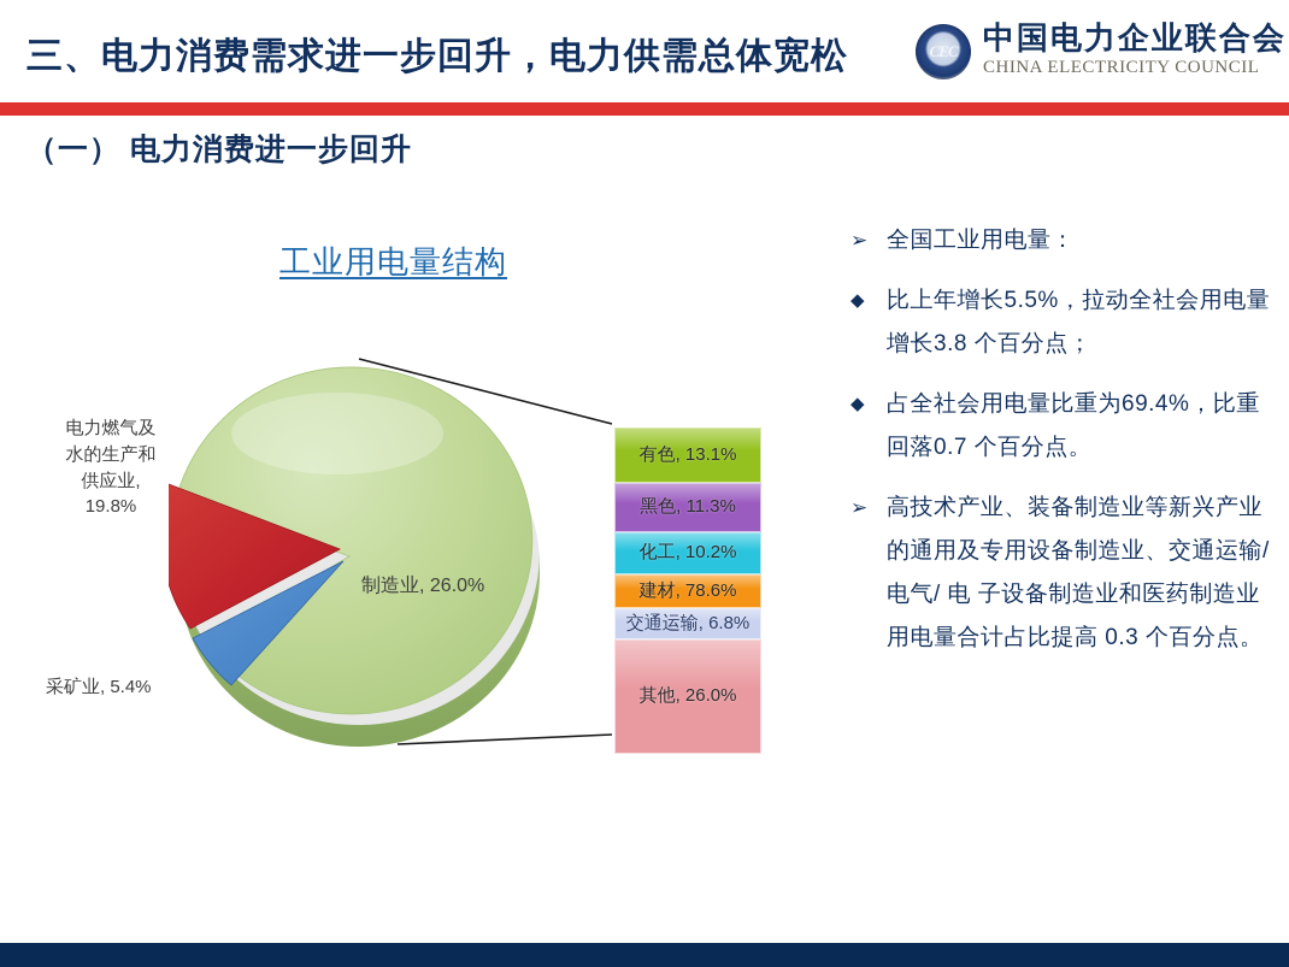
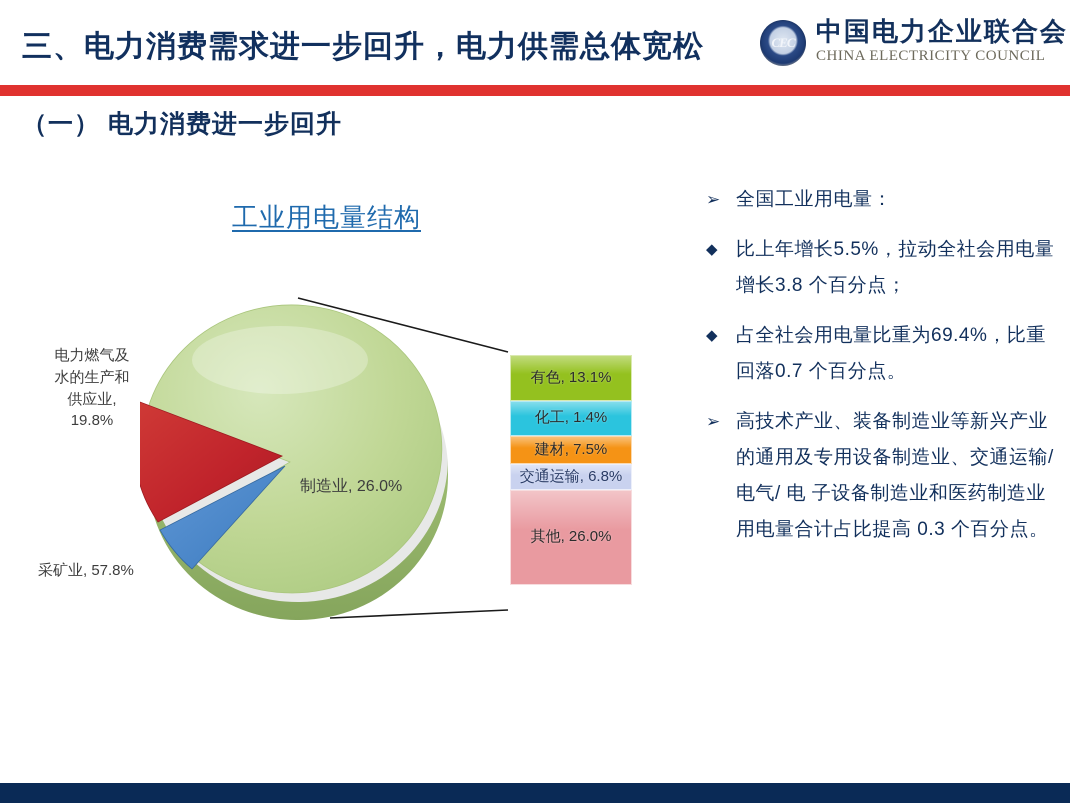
  三、电力消费需求进一步回升，电力供需总体宽松
  中国电力企业联合会
  CHINA ELECTRICITY COUNCIL
  （一） 电力消费进一步回升
  工业用电量结构
  电力燃气及
  水的生产和
  供应业,
  19.8%
- 采矿业, 5.4%
+ 采矿业, 57.8%
  制造业, 26.0%
  有色, 13.1%
- 黑色, 11.3%
- 化工, 10.2%
+ 化工, 1.4%
- 建材, 78.6%
+ 建材, 7.5%
  交通运输, 6.8%
  其他, 26.0%
  ➢
  全国工业用电量：
  ◆
  比上年增长5.5%，拉动全社会用电量增长3.8 个百分点；
  ◆
  占全社会用电量比重为69.4%，比重回落0.7 个百分点。
  ➢
  高技术产业、装备制造业等新兴产业的通用及专用设备制造业、交通运输/电气/ 电 子设备制造业和医药制造业用电量合计占比提高 0.3 个百分点。
